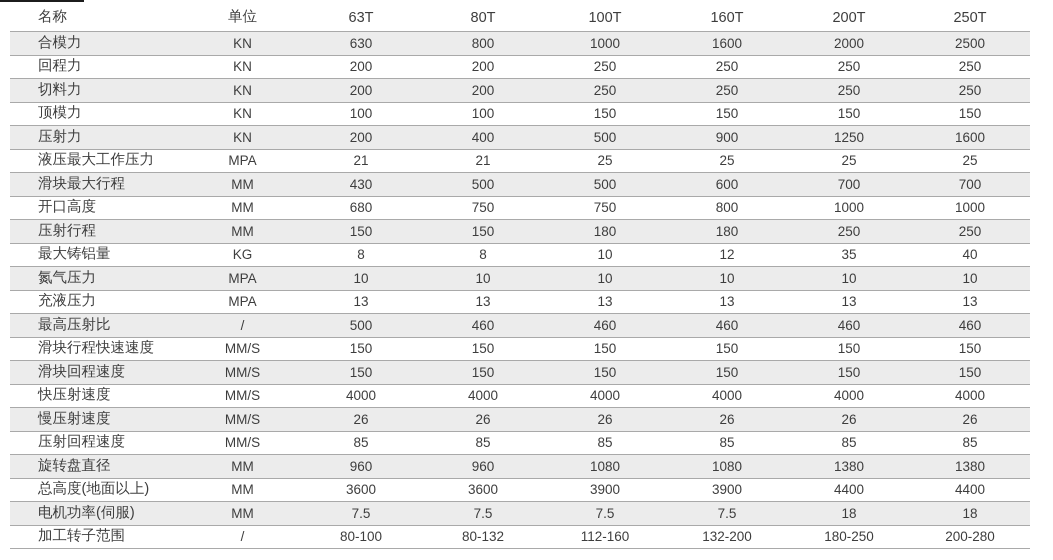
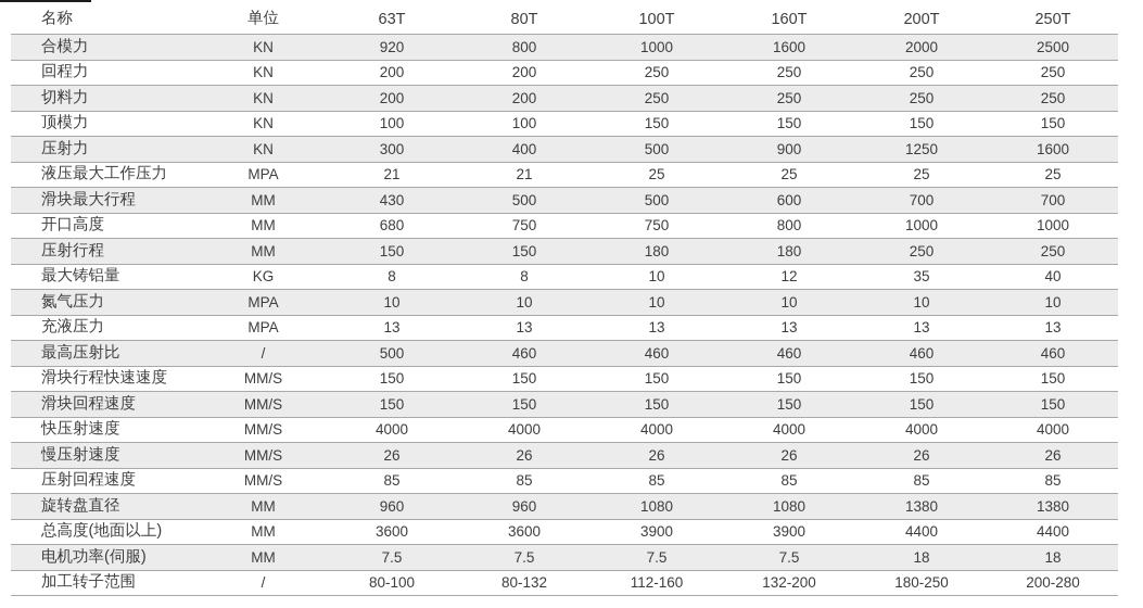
  名称	单位	63T	80T	100T	160T	200T	250T
- 合模力	KN	630	800	1000	1600	2000	2500
+ 合模力	KN	920	800	1000	1600	2000	2500
  回程力	KN	200	200	250	250	250	250
  切料力	KN	200	200	250	250	250	250
  顶模力	KN	100	100	150	150	150	150
- 压射力	KN	200	400	500	900	1250	1600
+ 压射力	KN	300	400	500	900	1250	1600
  液压最大工作压力	MPA	21	21	25	25	25	25
  滑块最大行程	MM	430	500	500	600	700	700
  开口高度	MM	680	750	750	800	1000	1000
  压射行程	MM	150	150	180	180	250	250
  最大铸铝量	KG	8	8	10	12	35	40
  氮气压力	MPA	10	10	10	10	10	10
  充液压力	MPA	13	13	13	13	13	13
  最高压射比	/	500	460	460	460	460	460
  滑块行程快速速度	MM/S	150	150	150	150	150	150
  滑块回程速度	MM/S	150	150	150	150	150	150
  快压射速度	MM/S	4000	4000	4000	4000	4000	4000
  慢压射速度	MM/S	26	26	26	26	26	26
  压射回程速度	MM/S	85	85	85	85	85	85
  旋转盘直径	MM	960	960	1080	1080	1380	1380
  总高度(地面以上)	MM	3600	3600	3900	3900	4400	4400
  电机功率(伺服)	MM	7.5	7.5	7.5	7.5	18	18
  加工转子范围	/	80-100	80-132	112-160	132-200	180-250	200-280
